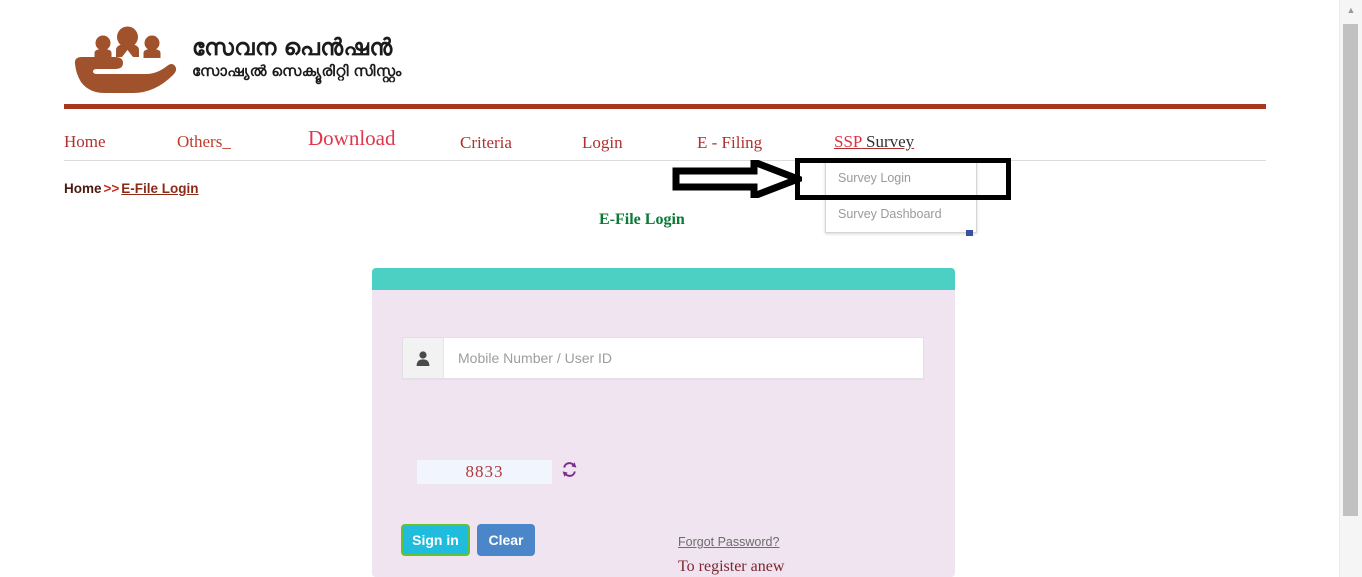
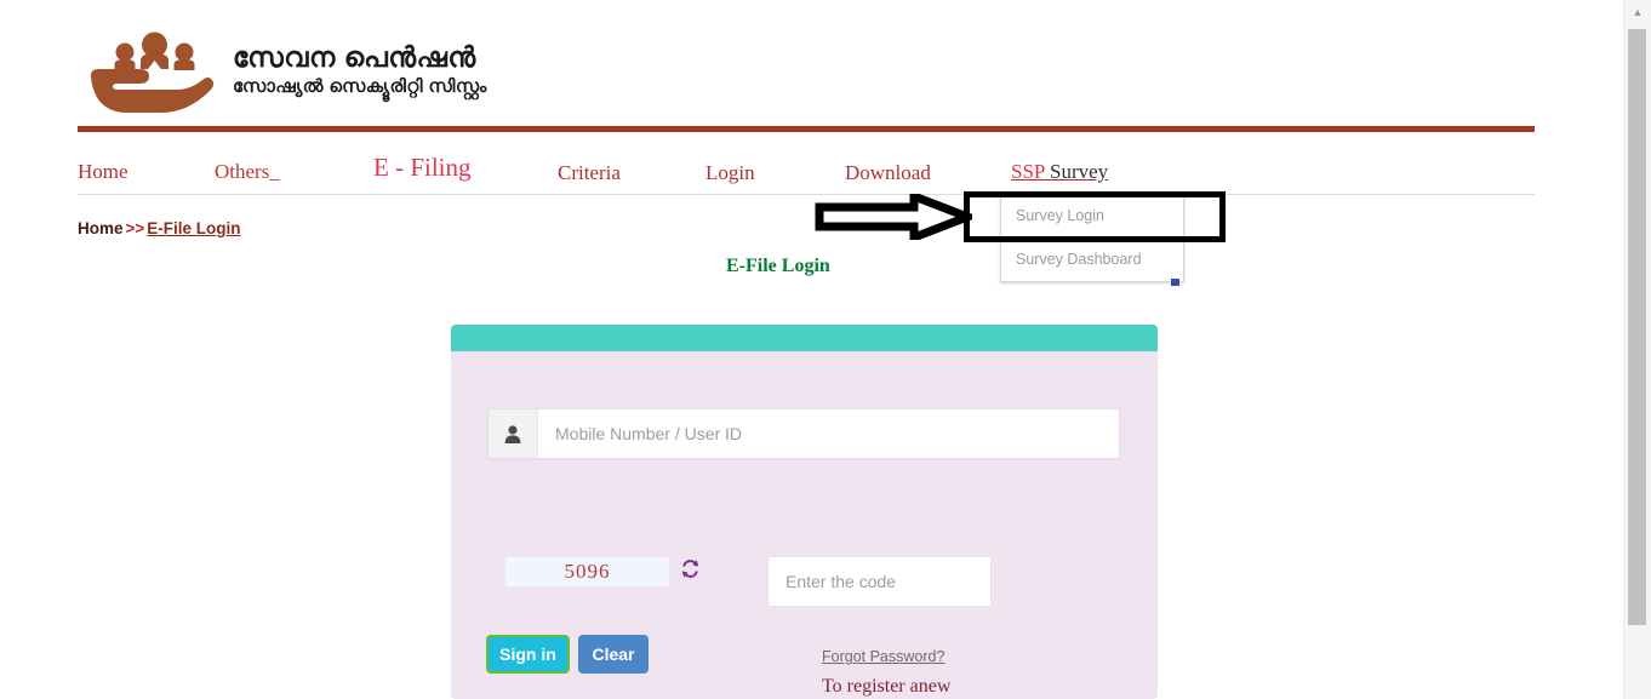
  സേവന പെൻഷൻ
  സോഷ്യൽ സെക്യൂരിറ്റി സിസ്റ്റം
  Home
  Others_
- Download
+ E - Filing
  Criteria
  Login
- E - Filing
+ Download
  SSP Survey
  Survey Login
  Survey Dashboard
  Home >> E-File Login
  E-File Login
  Mobile Number / User ID
- 8833
+ 5096
+ Enter the code
  Sign in
  Clear
  Forgot Password?
  To register anew
  ▲
